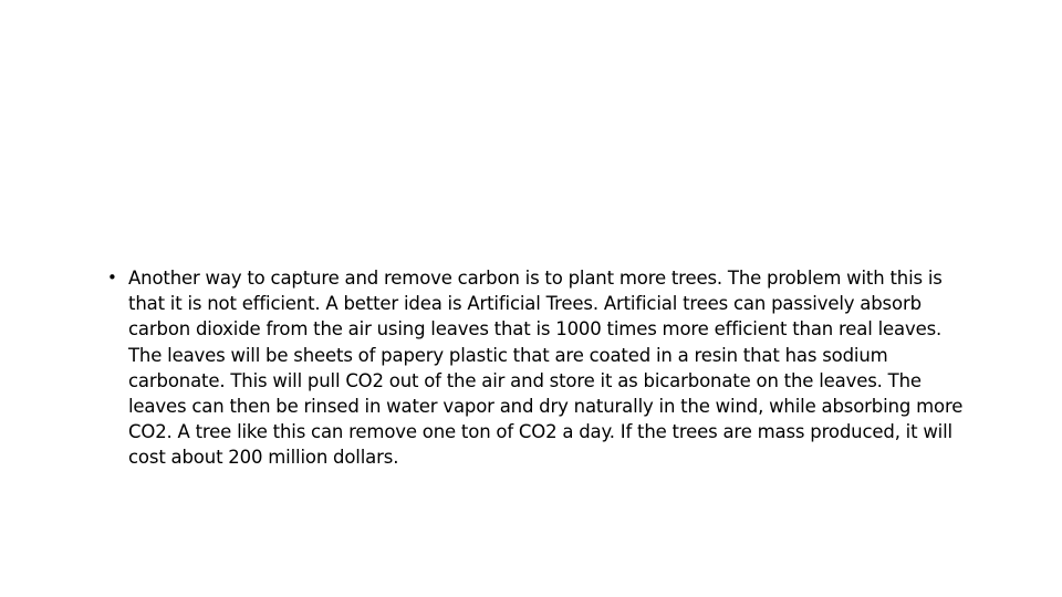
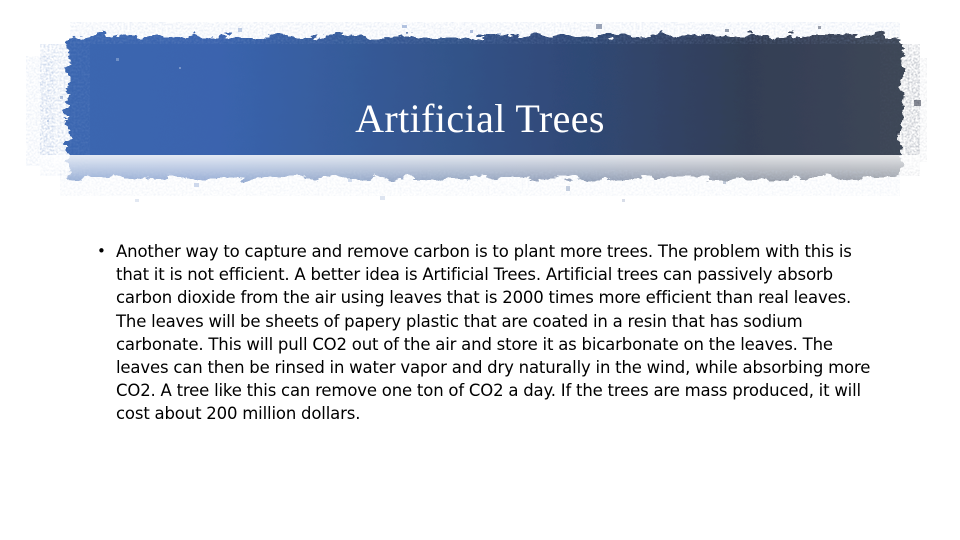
+ Artificial Trees
  •
- Another way to capture and remove carbon is to plant more trees. The problem with this is that it is not efficient. A better idea is Artificial Trees. Artificial trees can passively absorb carbon dioxide from the air using leaves that is 1000 times more efficient than real leaves. The leaves will be sheets of papery plastic that are coated in a resin that has sodium carbonate. This will pull CO2 out of the air and store it as bicarbonate on the leaves. The leaves can then be rinsed in water vapor and dry naturally in the wind, while absorbing more CO2. A tree like this can remove one ton of CO2 a day. If the trees are mass produced, it will cost about 200 million dollars.
+ Another way to capture and remove carbon is to plant more trees. The problem with this is that it is not efficient. A better idea is Artificial Trees. Artificial trees can passively absorb carbon dioxide from the air using leaves that is 2000 times more efficient than real leaves. The leaves will be sheets of papery plastic that are coated in a resin that has sodium carbonate. This will pull CO2 out of the air and store it as bicarbonate on the leaves. The leaves can then be rinsed in water vapor and dry naturally in the wind, while absorbing more CO2. A tree like this can remove one ton of CO2 a day. If the trees are mass produced, it will cost about 200 million dollars.
